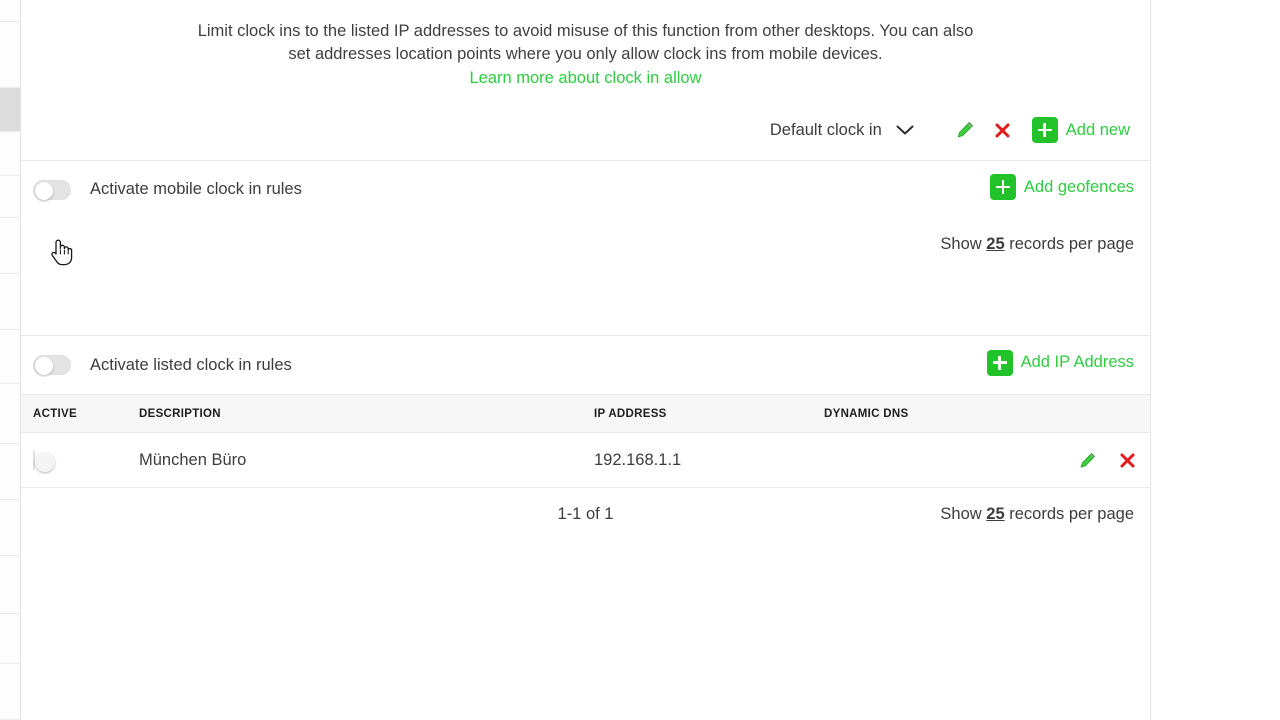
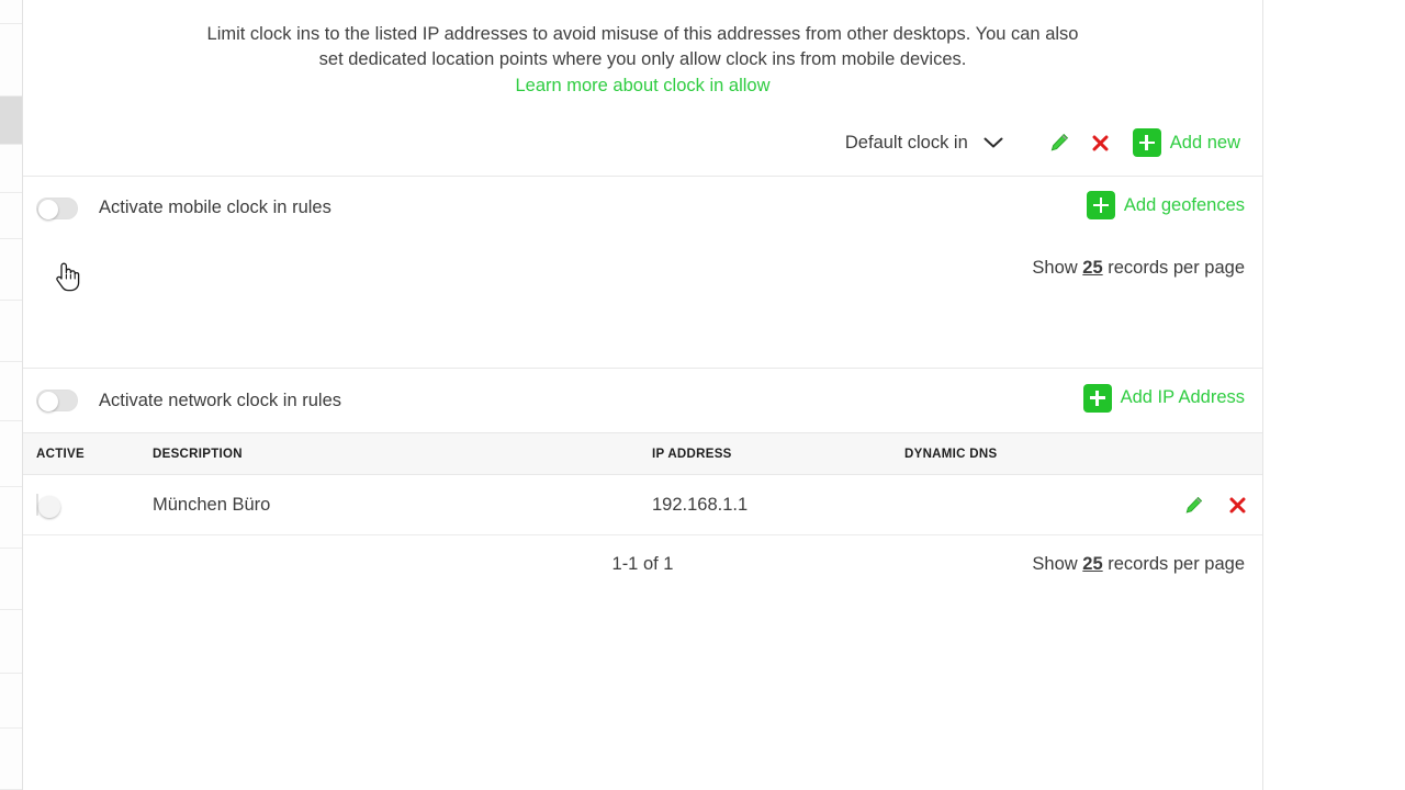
- Limit clock ins to the listed IP addresses to avoid misuse of this function from other desktops. You can also
+ Limit clock ins to the listed IP addresses to avoid misuse of this addresses from other desktops. You can also
- set addresses location points where you only allow clock ins from mobile devices.
+ set dedicated location points where you only allow clock ins from mobile devices.
  Learn more about clock in allow
  Default clock in
  Add new
  Activate mobile clock in rules
  Add geofences
  Show 25 records per page
- Activate listed clock in rules
+ Activate network clock in rules
  Add IP Address
  ACTIVE	DESCRIPTION	IP ADDRESS	DYNAMIC DNS
  	München Büro	192.168.1.1
  1-1 of 1
  Show 25 records per page
